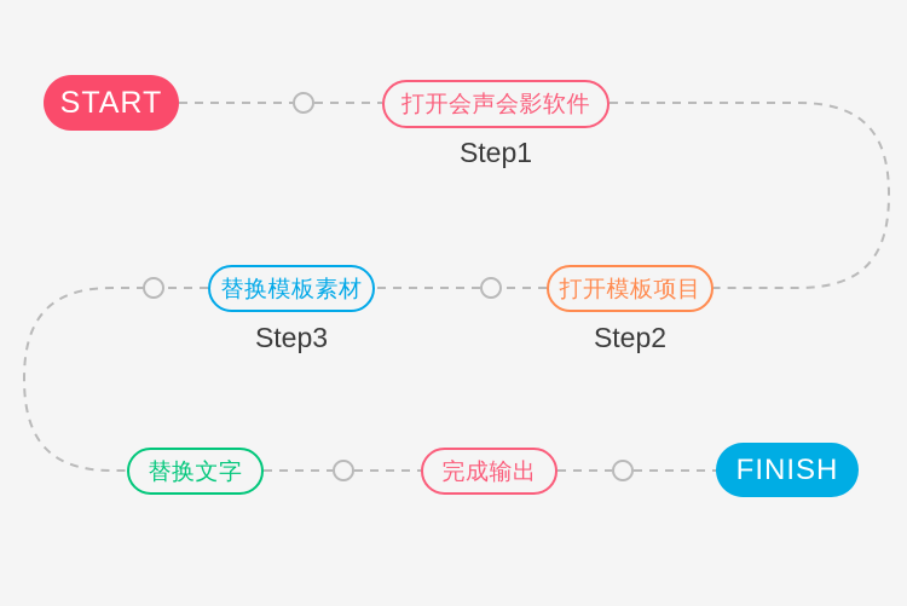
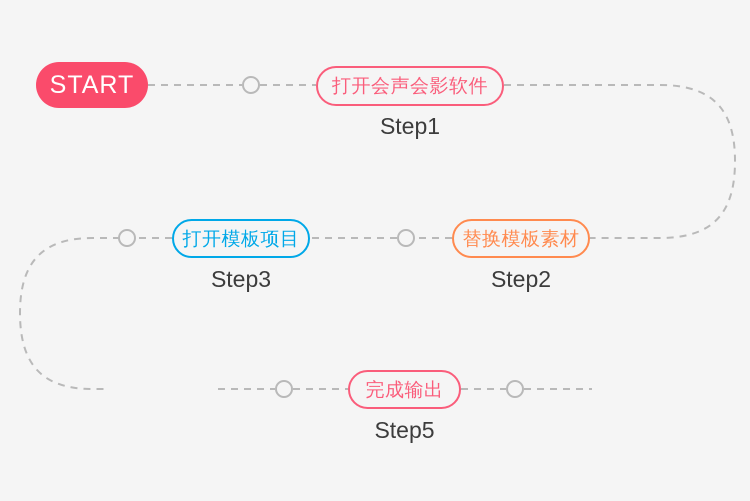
  START
- FINISH
  打开会声会影软件
  Step1
- 打开模板项目
+ 替换模板素材
  Step2
- 替换模板素材
+ 打开模板项目
  Step3
- 替换文字
  完成输出
+ Step5
